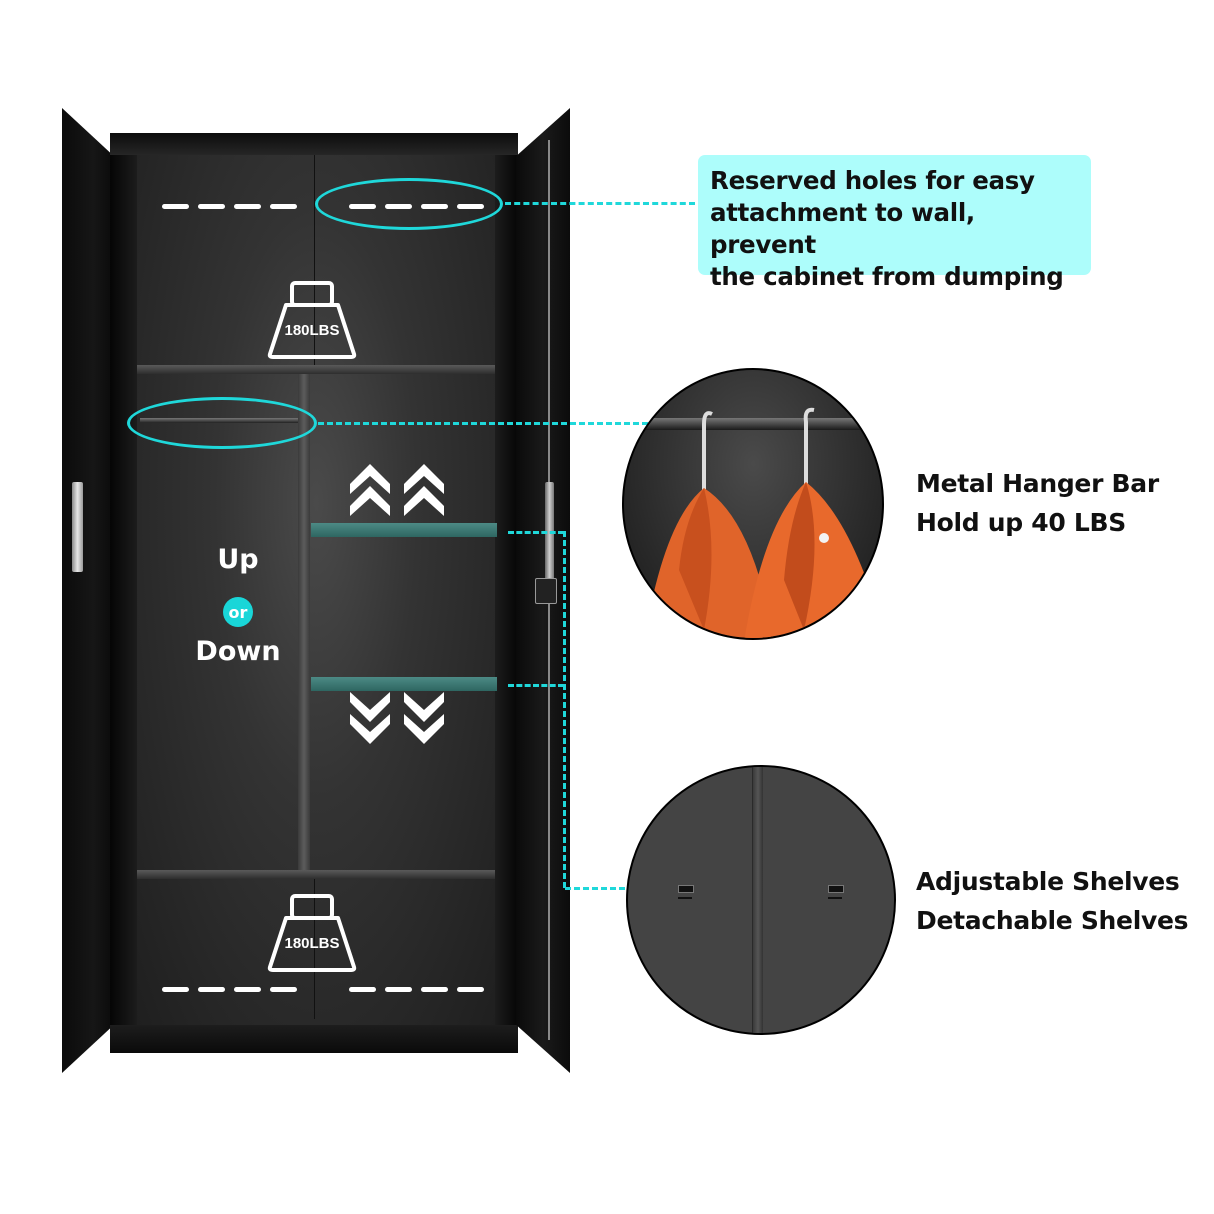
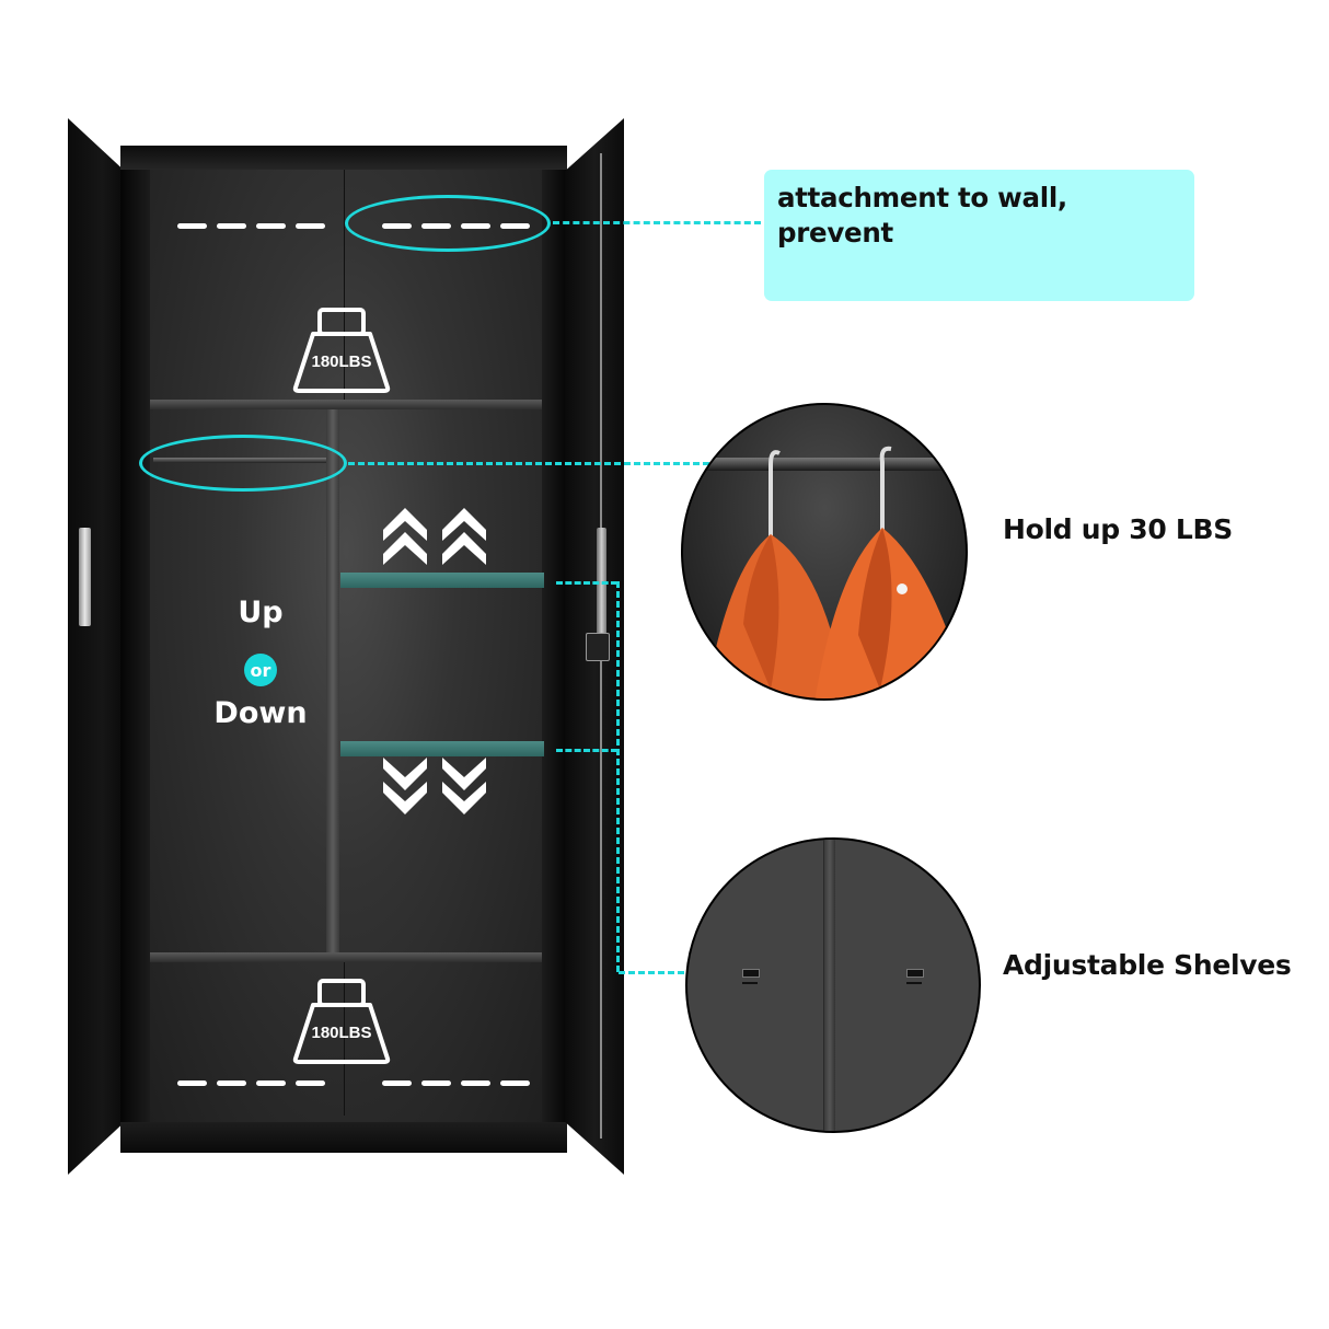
  180LBS
  Up
  or
  Down
  180LBS
- Reserved holes for easy
  attachment to wall, prevent
- the cabinet from dumping
- Metal Hanger Bar
- Hold up 40 LBS
+ Hold up 30 LBS
  Adjustable Shelves
- Detachable Shelves
